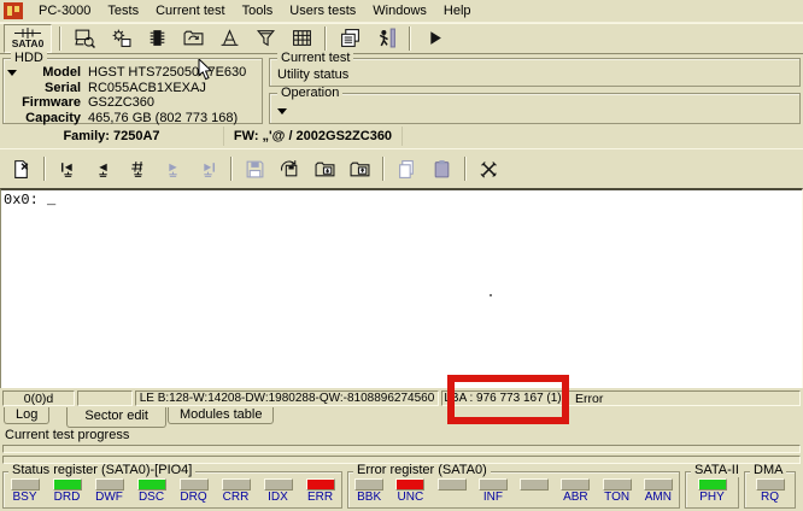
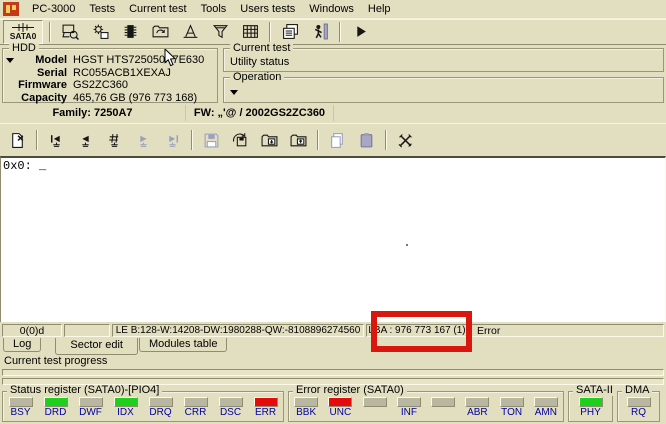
  PC-3000
  Tests
  Current test
  Tools
  Users tests
  Windows
  Help
  SATA0
  HDD
  Model
  HGST HTS7250507E630
  Serial
  RC055ACB1XEXAJ
  Firmware
  GS2ZC360
  Capacity
- 465,76 GB (802 773 168)
+ 465,76 GB (976 773 168)
  Current test
  Utility status
  Operation
  Family: 7250A7
  FW: „'@ / 2002GS2ZC360
  0x0: _
  0(0)d
  LE B:128-W:14208-DW:1980288-QW:-8108896274560
  LBA : 976 773 167 (1)
  Error
  Log
  Sector edit
  Modules table
  Current test progress
  Status register (SATA0)-[PIO4]
  BSY
  DRD
  DWF
- DSC
+ IDX
  DRQ
  CRR
- IDX
+ DSC
  ERR
  Error register (SATA0)
  BBK
  UNC
  INF
  ABR
  TON
  AMN
  SATA-II
  PHY
  DMA
  RQ
